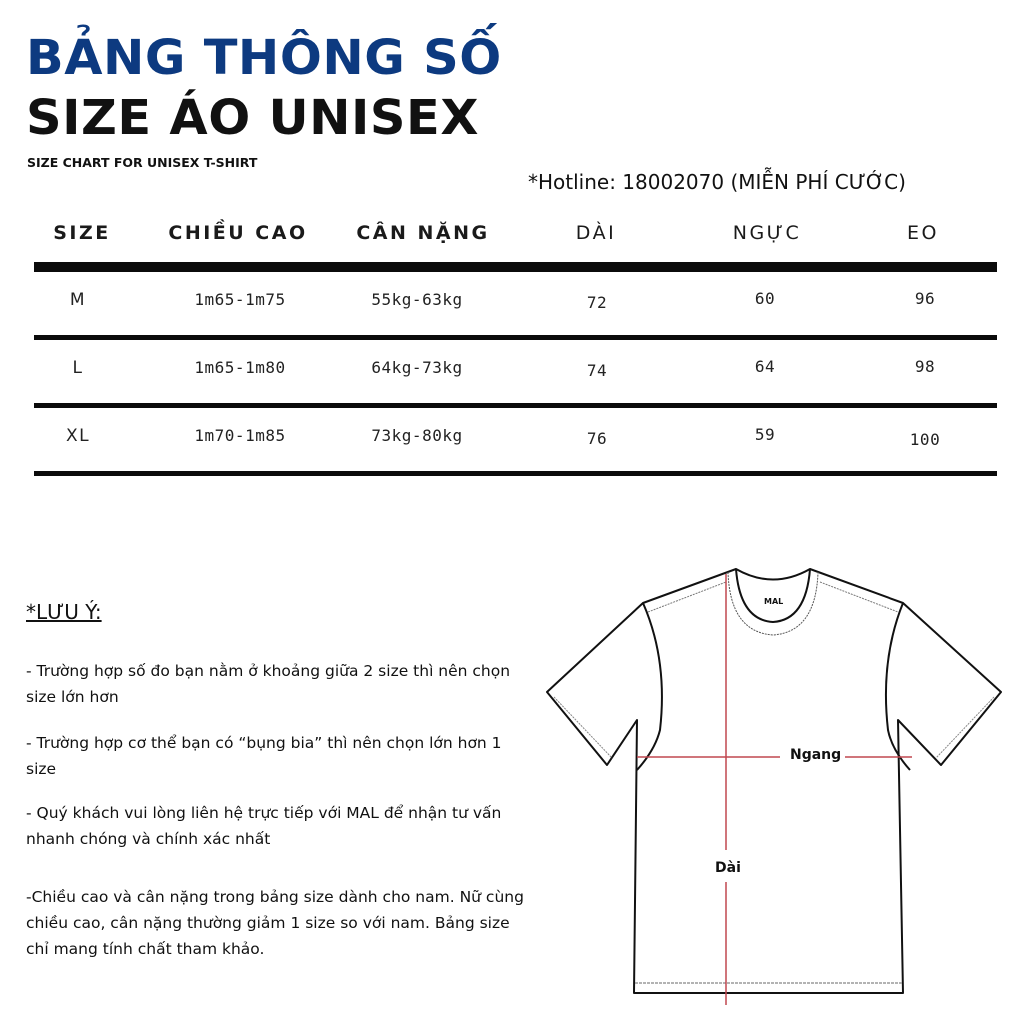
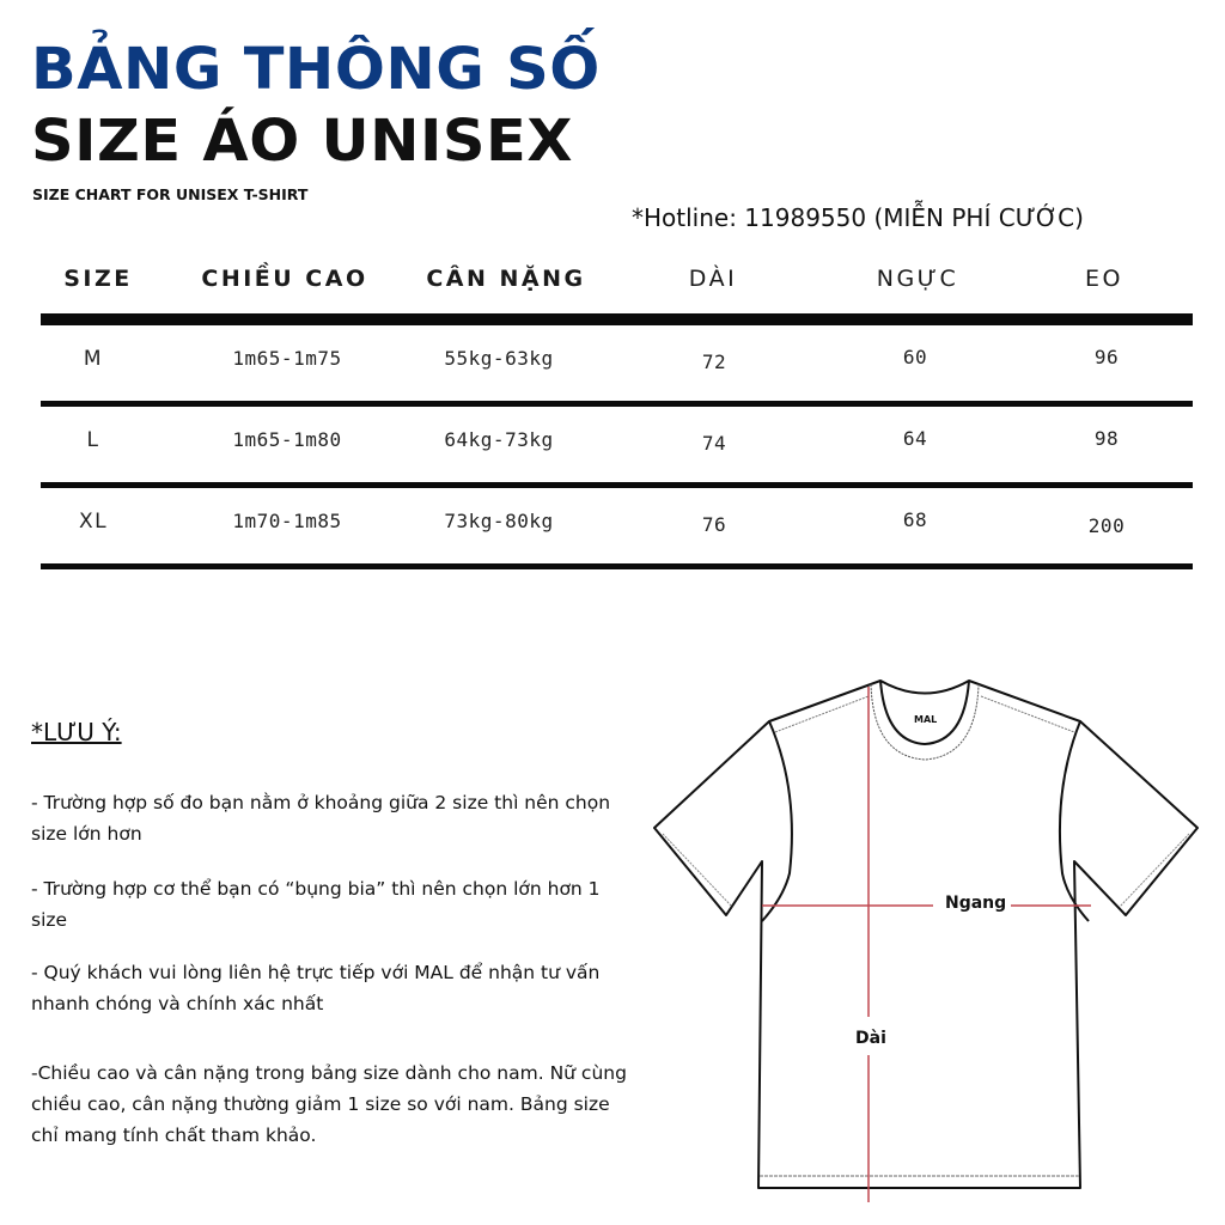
  BẢNG THÔNG SỐ
  SIZE ÁO UNISEX
  SIZE CHART FOR UNISEX T-SHIRT
- *Hotline: 18002070 (MIỄN PHÍ CƯỚC)
+ *Hotline: 11989550 (MIỄN PHÍ CƯỚC)
  SIZE
  CHIỀU CAO
  CÂN NẶNG
  DÀI
  NGỰC
  EO
  M
  1m65-1m75
  55kg-63kg
  72
  60
  96
  L
  1m65-1m80
  64kg-73kg
  74
  64
  98
  XL
  1m70-1m85
  73kg-80kg
  76
- 59
+ 68
- 100
+ 200
  *LƯU Ý:
  - Trường hợp số đo bạn nằm ở khoảng giữa 2 size thì nên chọn size lớn hơn
  - Trường hợp cơ thể bạn có “bụng bia” thì nên chọn lớn hơn 1 size
  - Quý khách vui lòng liên hệ trực tiếp với MAL để nhận tư vấn nhanh chóng và chính xác nhất
  -Chiều cao và cân nặng trong bảng size dành cho nam. Nữ cùng chiều cao, cân nặng thường giảm 1 size so với nam. Bảng size chỉ mang tính chất tham khảo.
  MAL
  Ngang
  Dài
